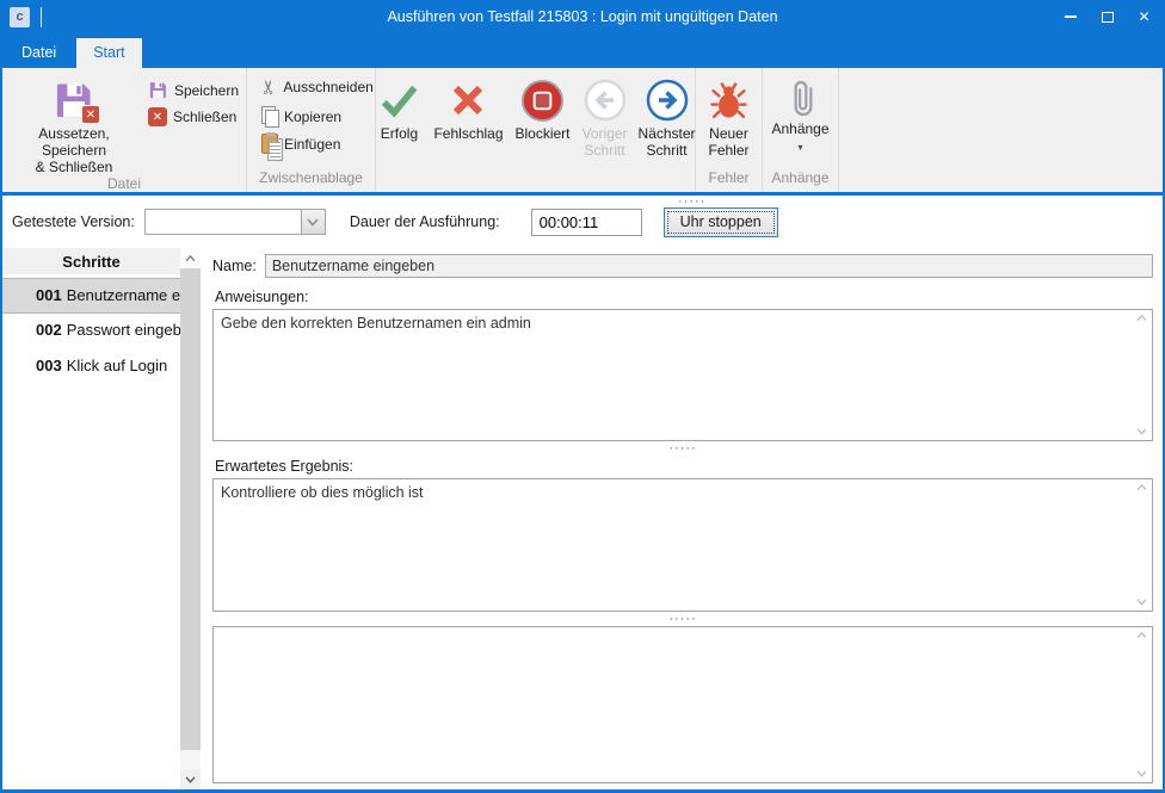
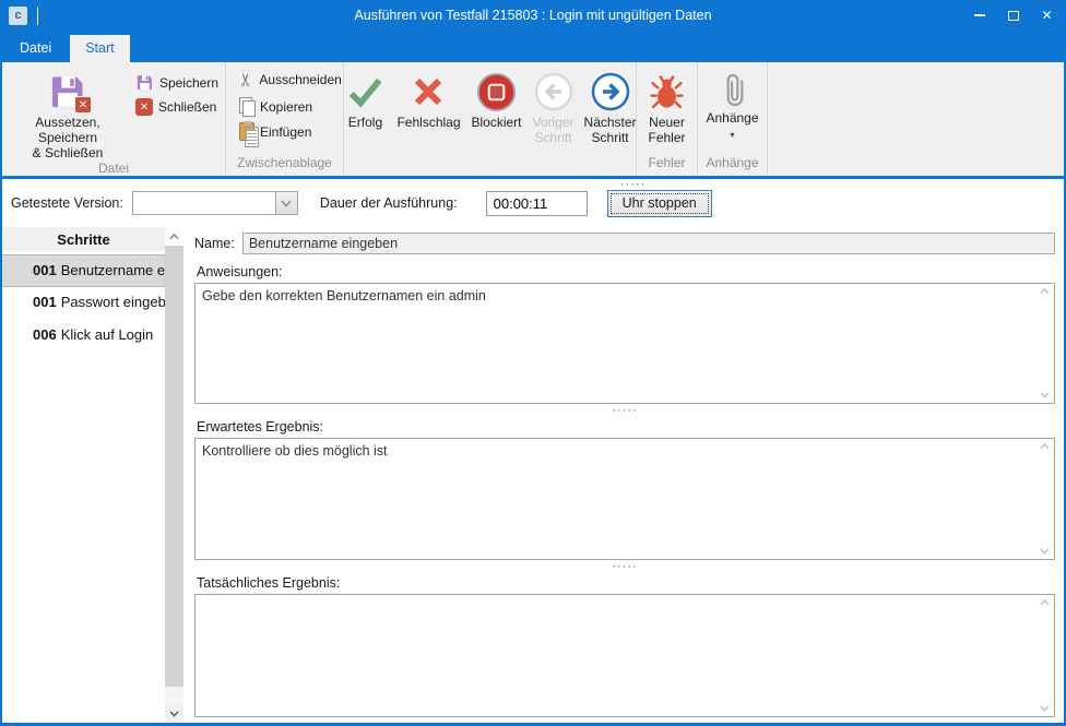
  c
  Ausführen von Testfall 215803 : Login mit ungültigen Daten
  ✕
  Datei
  Start
  ✕
  Aussetzen, Speichern
  & Schließen
  Speichern
  ✕
  Schließen
  Datei
  Ausschneiden
  Kopieren
  Einfügen
  Zwischenablage
  Erfolg
  Fehlschlag
  Blockiert
  Voriger
  Schritt
  Nächster
  Schritt
  Neuer
  Fehler
  Fehler
  Anhänge
  ▾
  Anhänge
  ·····
  Getestete Version:
  Dauer der Ausführung:
  00:00:11
  Uhr stoppen
  Schritte
- 002 Passwort eingeb
+ 001 Passwort eingeb
- 003 Klick auf Login
+ 006 Klick auf Login
  Name:
  Benutzername eingeben
  Anweisungen:
  Gebe den korrekten Benutzernamen ein admin
  ·····
  Erwartetes Ergebnis:
  Kontrolliere ob dies möglich ist
  ·····
+ Tatsächliches Ergebnis:
